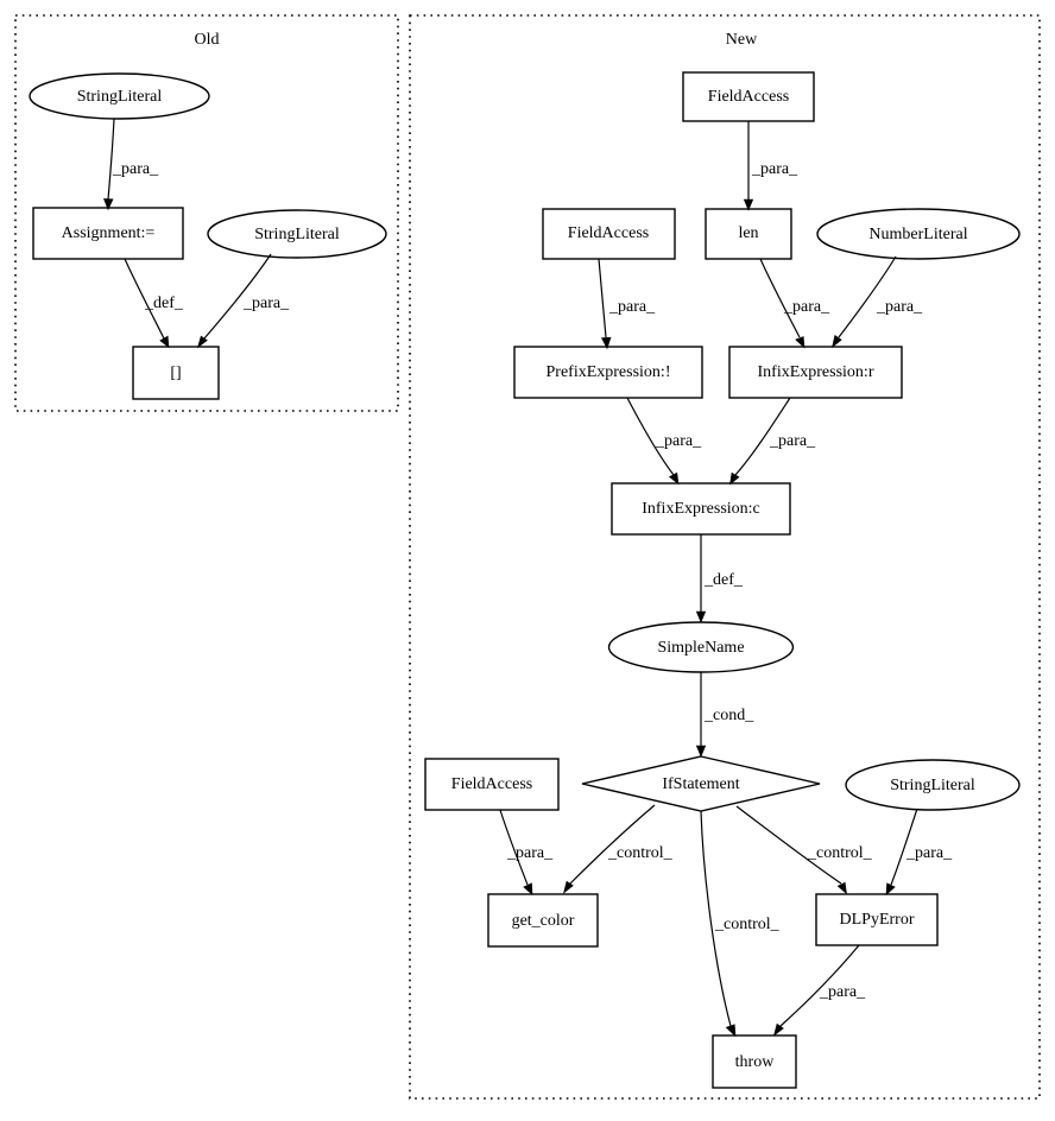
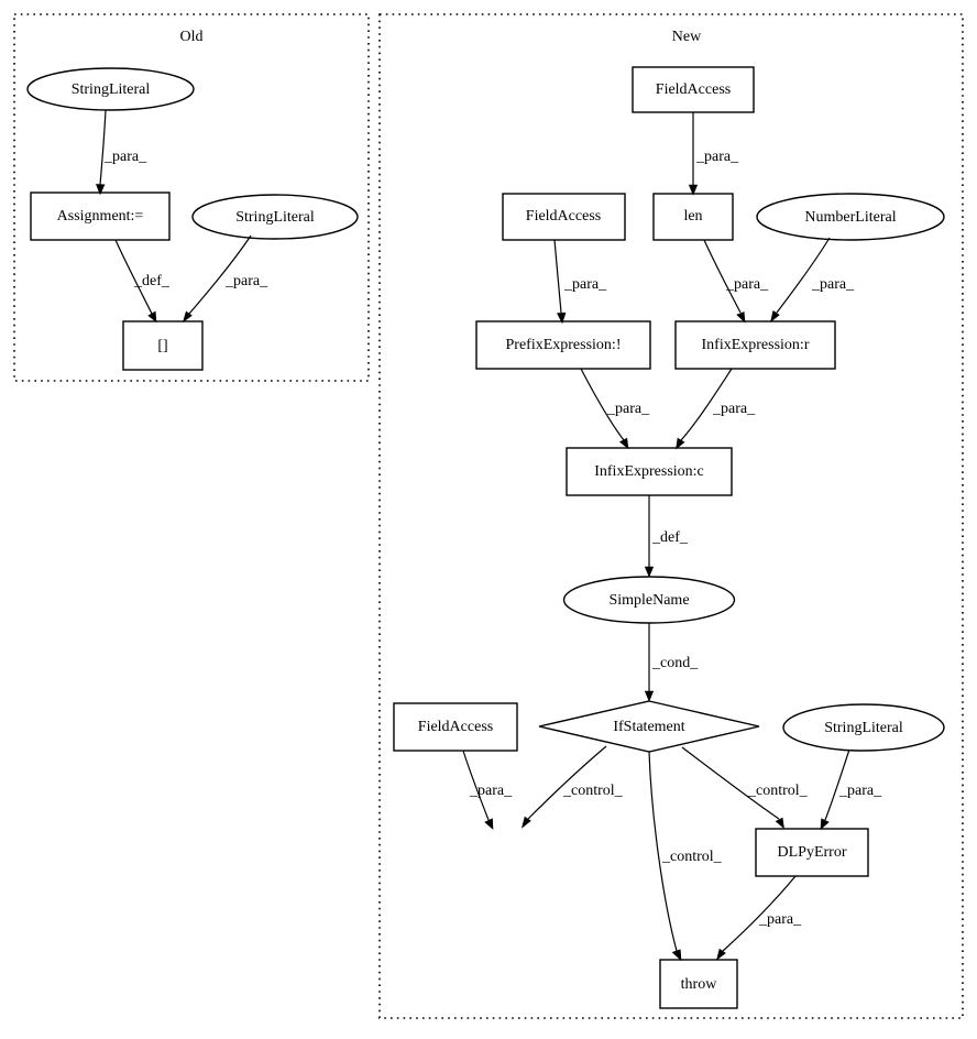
  Old
  StringLiteral
  Assignment:=
  StringLiteral
  []
  _para_
  _def_
  _para_
  New
  FieldAccess
  FieldAccess
  len
  NumberLiteral
  PrefixExpression:!
  InfixExpression:r
  InfixExpression:c
  SimpleName
  FieldAccess
  IfStatement
  StringLiteral
- get_color
  DLPyError
  throw
  _para_
  _para_
  _para_
  _para_
  _para_
  _para_
  _def_
  _cond_
  _para_
  _control_
  _control_
  _control_
  _para_
  _para_
